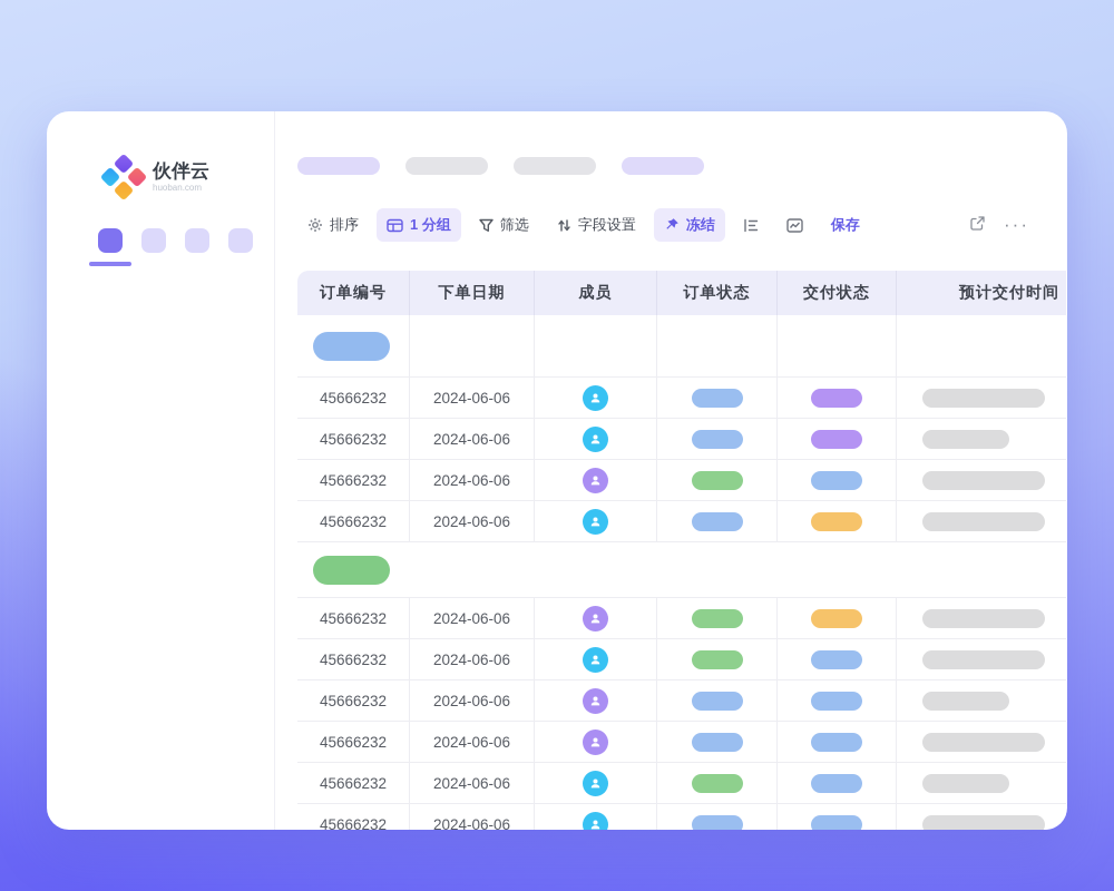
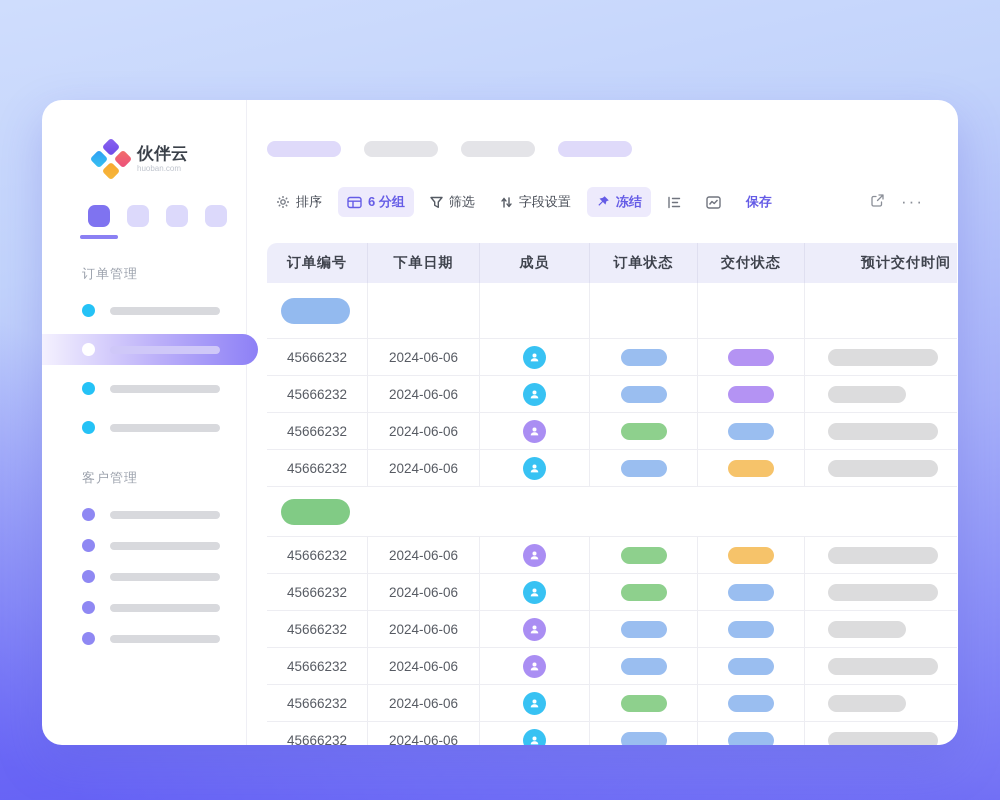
  伙伴云
  huoban.com
+ 订单管理
+ 客户管理
  排序
- 1 分组
+ 6 分组
  筛选
  字段设置
  冻结
  保存
  ···
  订单编号	下单日期	成员	订单状态	交付状态	预计交付时间
  45666232	2024-06-06
  45666232	2024-06-06
  45666232	2024-06-06
  45666232	2024-06-06
  45666232	2024-06-06
  45666232	2024-06-06
  45666232	2024-06-06
  45666232	2024-06-06
  45666232	2024-06-06
  45666232	2024-06-06
